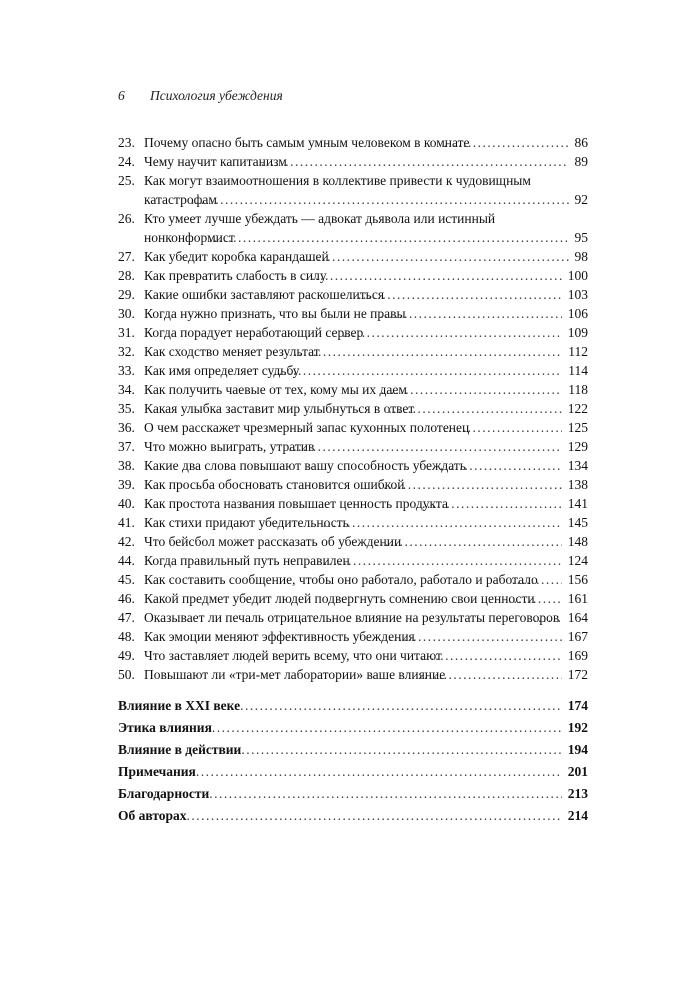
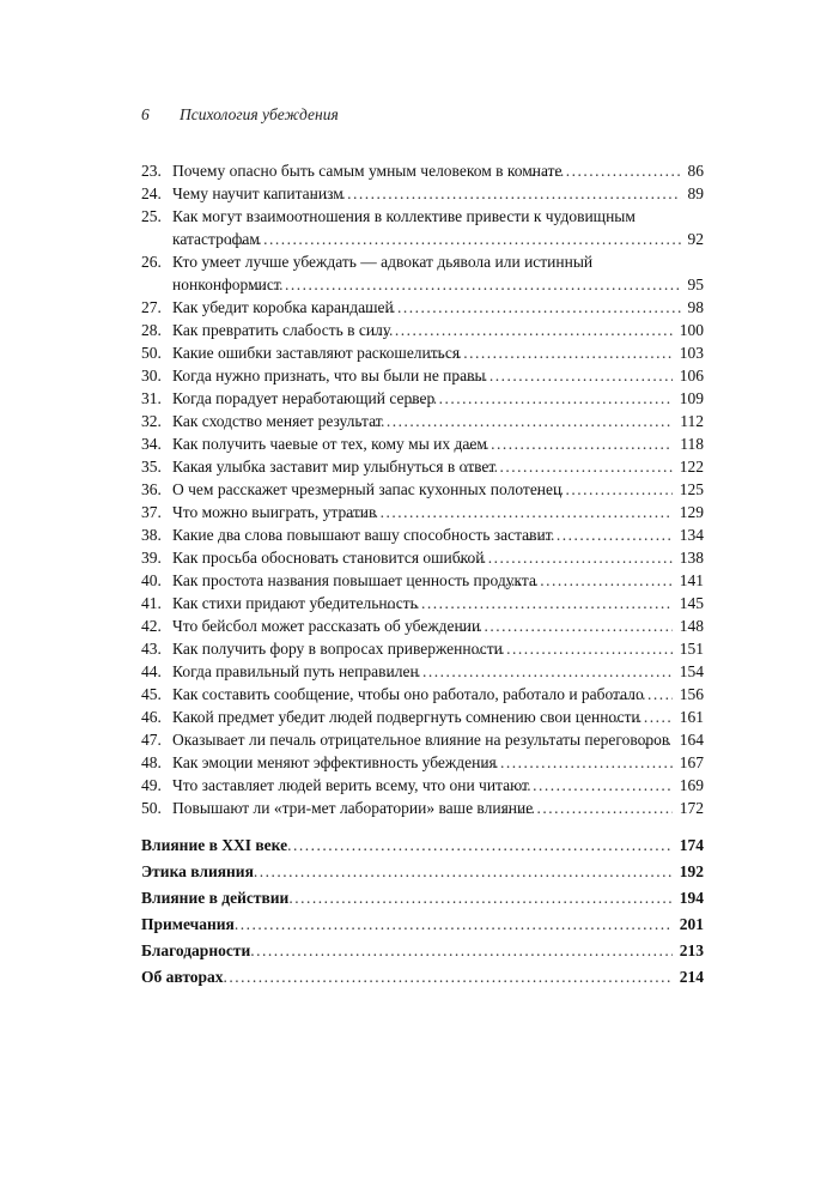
  6 Психология убеждения
  23. Почему опасно быть самым умным человеком в комнате
  86
  24. Чему научит капитанизм
  89
  25. Как могут взаимоотношения в коллективе привести к чудовищным катастрофам
  92
  26. Кто умеет лучше убеждать — адвокат дьявола или истинный нонконформист
  95
  27. Как убедит коробка карандашей
  98
  28. Как превратить слабость в силу
  100
- 29. Какие ошибки заставляют раскошелиться
+ 50. Какие ошибки заставляют раскошелиться
  103
  30. Когда нужно признать, что вы были не правы
  106
  31. Когда порадует неработающий сервер
  109
  32. Как сходство меняет результат
  112
- 33. Как имя определяет судьбу
- 114
  34. Как получить чаевые от тех, кому мы их даем
  118
  35. Какая улыбка заставит мир улыбнуться в ответ
  122
  36. О чем расскажет чрезмерный запас кухонных полотенец
  125
  37. Что можно выиграть, утратив
  129
- 38. Какие два слова повышают вашу способность убеждать
+ 38. Какие два слова повышают вашу способность заставит
  134
  39. Как просьба обосновать становится ошибкой
  138
  40. Как простота названия повышает ценность продукта
  141
  41. Как стихи придают убедительность
  145
  42. Что бейсбол может рассказать об убеждении
  148
+ 43. Как получить фору в вопросах приверженности
+ 151
  44. Когда правильный путь неправилен
- 124
+ 154
  45. Как составить сообщение, чтобы оно работало, работало и работало
  156
  46. Какой предмет убедит людей подвергнуть сомнению свои ценности
  161
  47. Оказывает ли печаль отрицательное влияние на результаты переговоров
  164
  48. Как эмоции меняют эффективность убеждения
  167
  49. Что заставляет людей верить всему, что они читают
  169
  50. Повышают ли «три-мет лаборатории» ваше влияние
  172
  Влияние в XXI веке
  174
  Этика влияния
  192
  Влияние в действии
  194
  Примечания
  201
  Благодарности
  213
  Об авторах
  214
